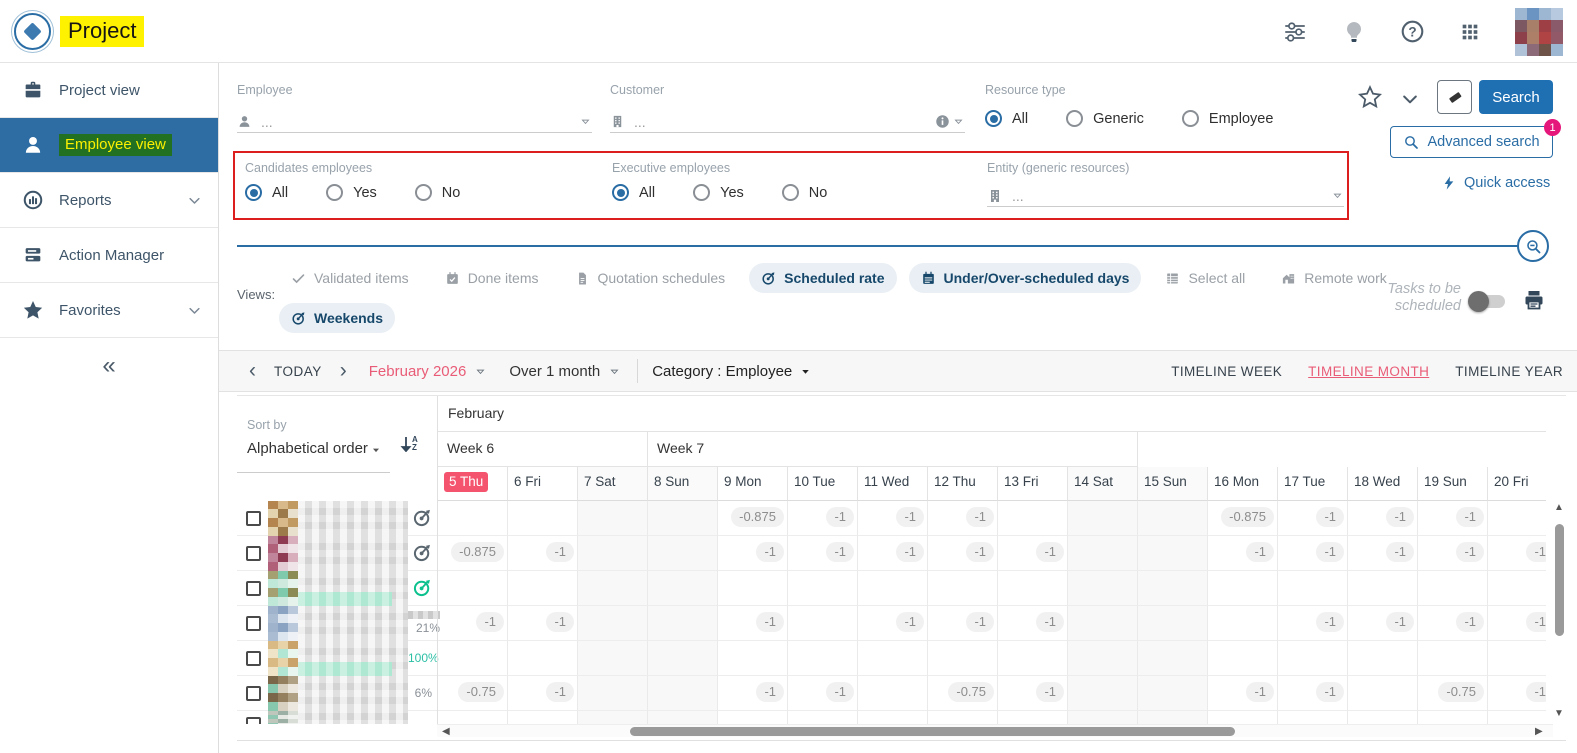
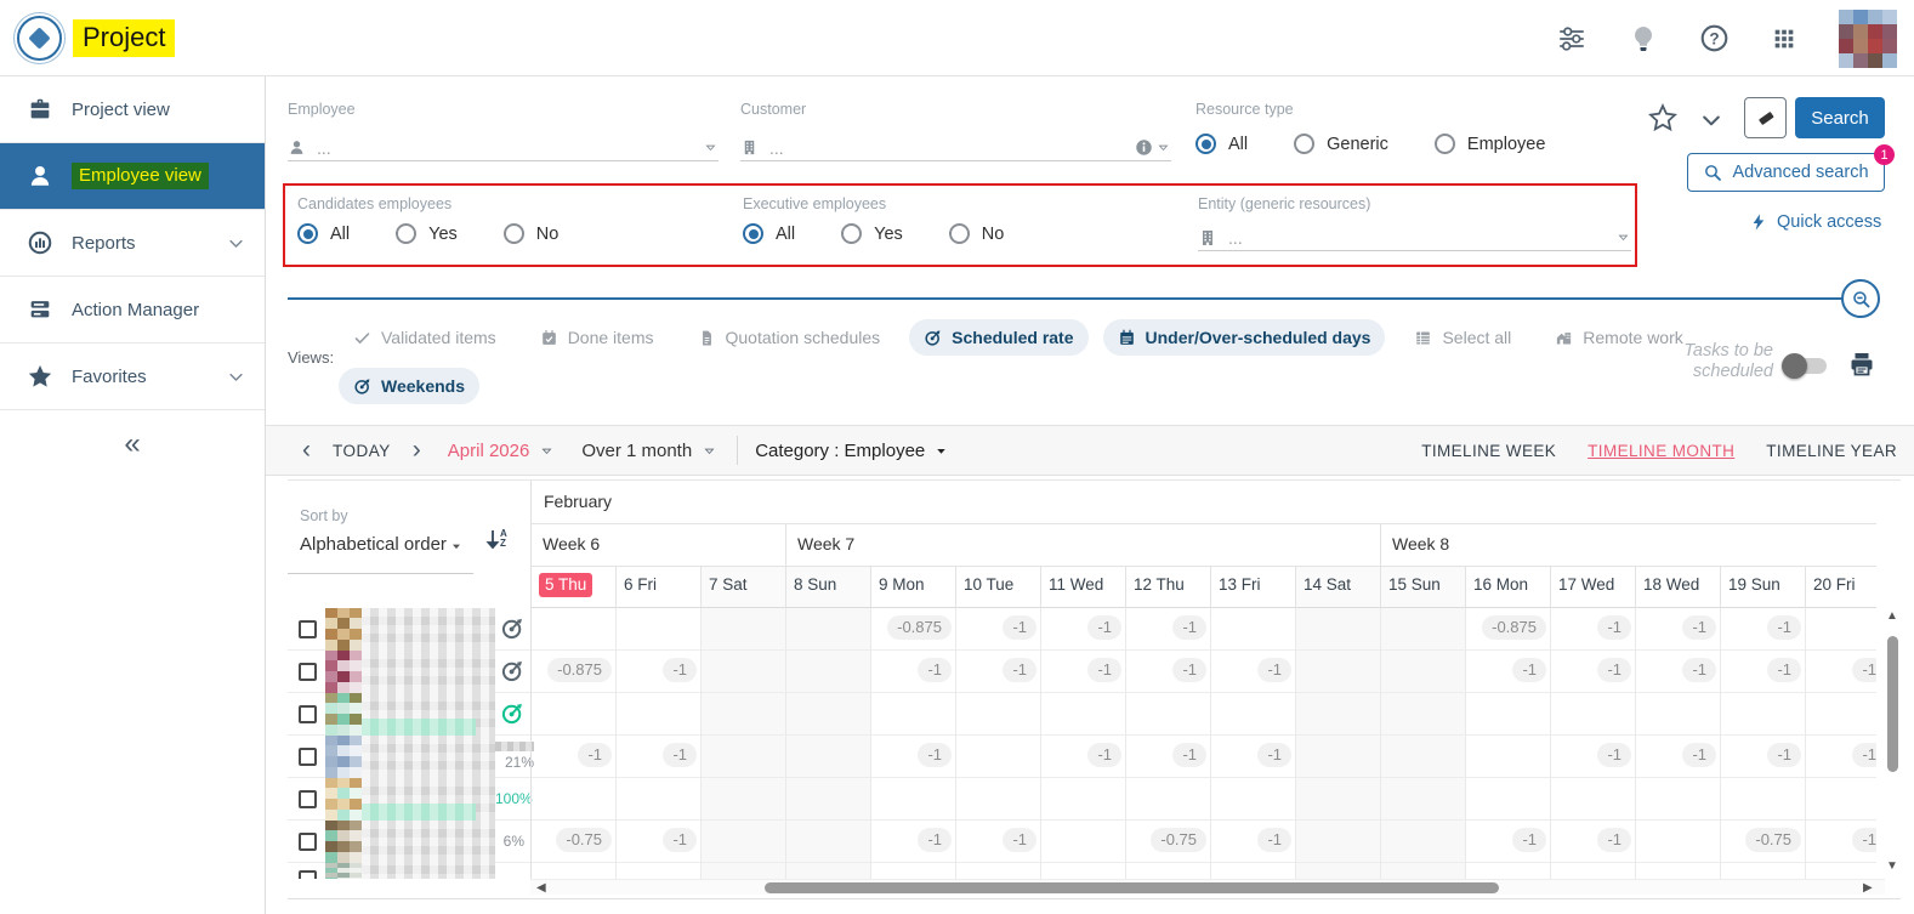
  Project
  ?
  Project view
  Employee view
  Reports
  Action Manager
  Favorites
  «
  Employee
  ...
  Customer
  ...
  Resource type
  All
  Generic
  Employee
  Search
  Advanced search
  1
  Quick access
  Candidates employees
  All
  Yes
  No
  Executive employees
  All
  Yes
  No
  Entity (generic resources)
  ...
  Views:
  Validated items
  Done items
  Quotation schedules
  Scheduled rate
  Under/Over-scheduled days
  Select all
  Remote work
  Weekends
  Tasks to be
  scheduled
  ‹
  TODAY
  ›
- February 2026
+ April 2026
  Over 1 month
  Category : Employee
  TIMELINE WEEK
  TIMELINE MONTH
  TIMELINE YEAR
  Sort by
  Alphabetical order
  A
  Z
  21%
  100%
  6%
  February
  Week 6
  Week 7
+ Week 8
  5 Thu
  6 Fri
  7 Sat
  8 Sun
  9 Mon
  10 Tue
  11 Wed
  12 Thu
  13 Fri
  14 Sat
  15 Sun
  16 Mon
- 17 Tue
+ 17 Wed
  18 Wed
  19 Sun
  20 Fri
  -0.875
  -1
  -1
  -1
  -0.875
  -1
  -1
  -1
  -0.875
  -1
  -1
  -1
  -1
  -1
  -1
  -1
  -1
  -1
  -1
  -1
  -1
  -1
  -1
  -1
  -1
  -1
  -1
  -1
  -1
  -1
  -0.75
  -1
  -1
  -1
  -0.75
  -1
  -1
  -1
  -0.75
  -1
  ◀
  ▶
  ▲
  ▼
